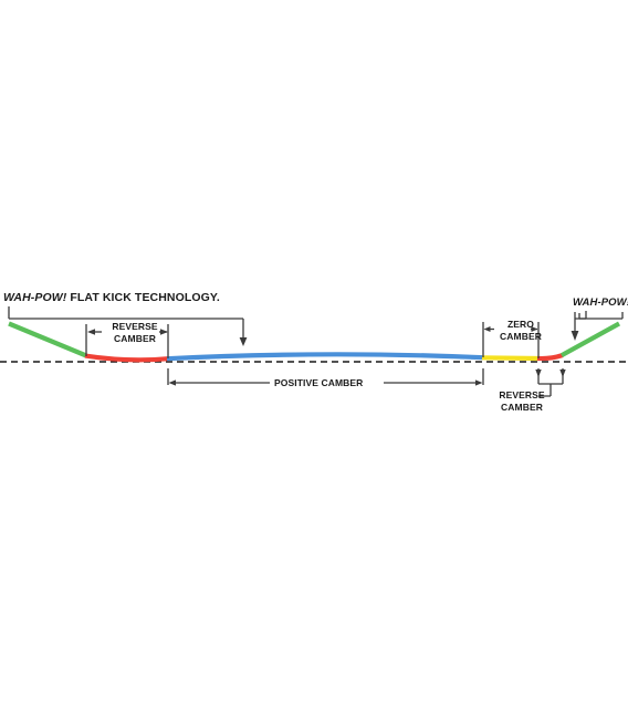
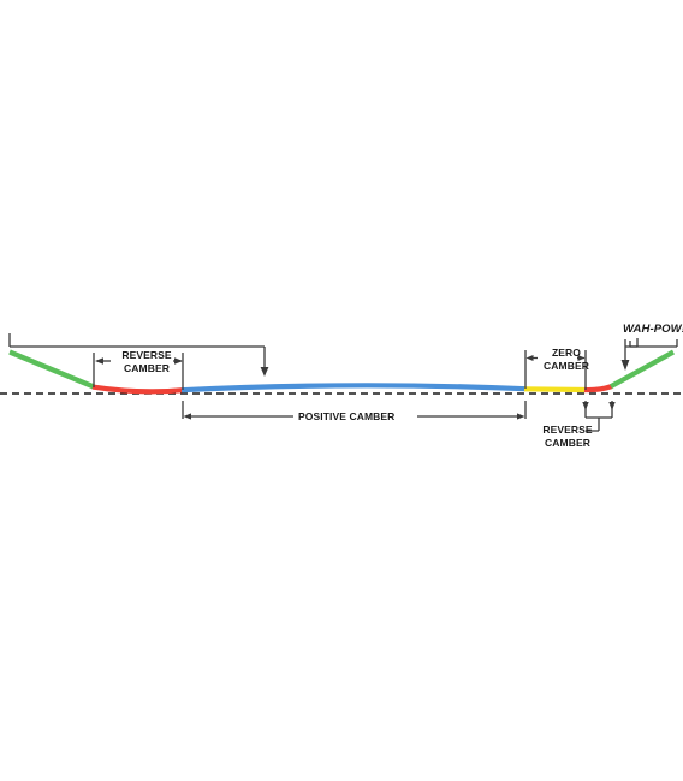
- WAH-POW! FLAT KICK TECHNOLOGY.
  WAH-POW
  REVERSE
  CAMBER
  ZERO
  CAMBER
  POSITIVE CAMBER
  REVERSE
  CAMBER
